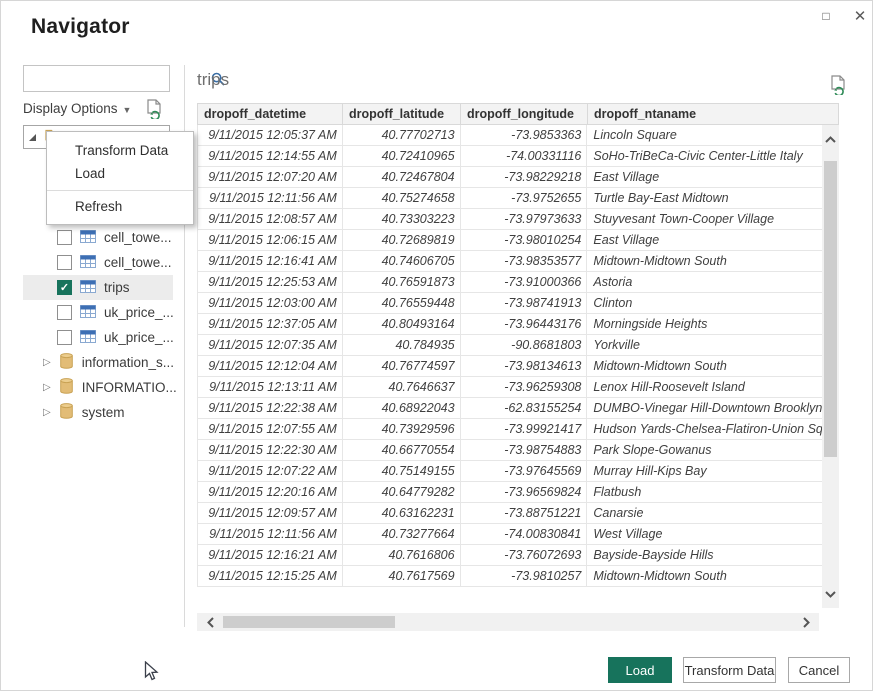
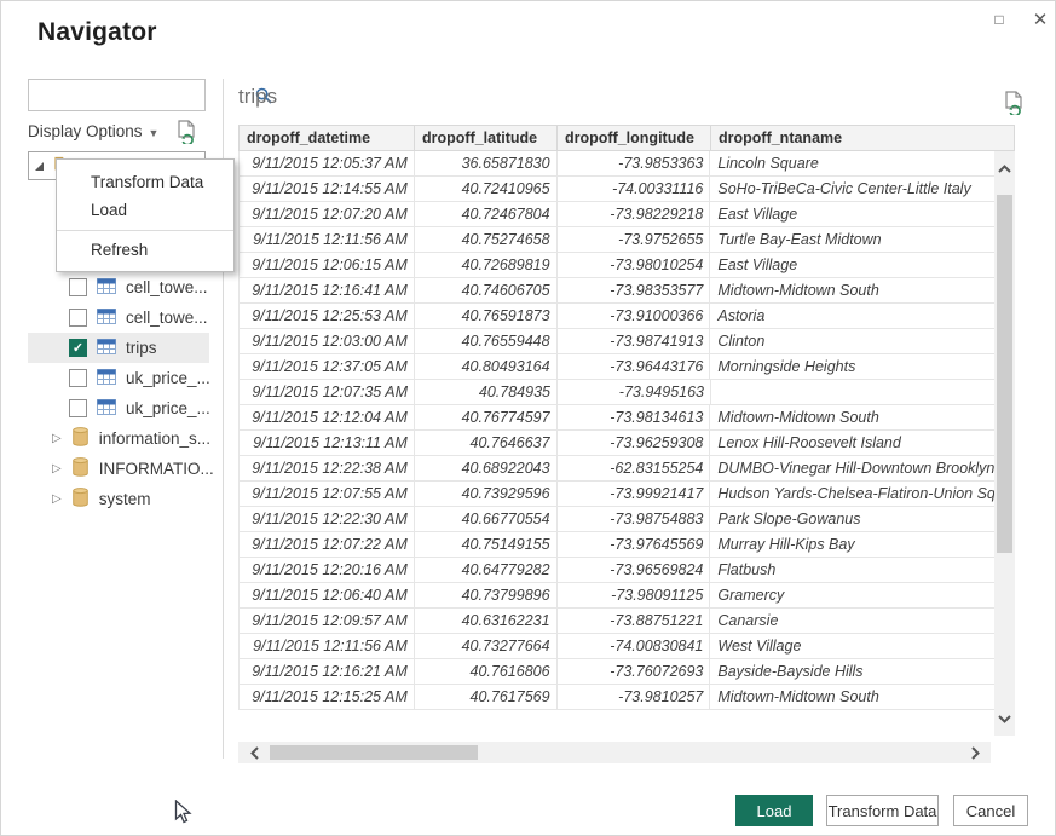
  Navigator
  □
  ✕
  Display Options
  ▼
  cell_towe...
  cell_towe...
  ✓
  trips
  uk_price_...
  uk_price_...
  ▷
  information_s...
  ▷
  INFORMATIO...
  ▷
  system
  Transform Data
  Load
  Refresh
  trips
  dropoff_datetime
  dropoff_latitude
  dropoff_longitude
  dropoff_ntaname
  9/11/2015 12:05:37 AM
- 40.77702713
+ 36.65871830
  -73.9853363
  Lincoln Square
  9/11/2015 12:14:55 AM
  40.72410965
  -74.00331116
  SoHo-TriBeCa-Civic Center-Little Italy
  9/11/2015 12:07:20 AM
  40.72467804
  -73.98229218
  East Village
  9/11/2015 12:11:56 AM
  40.75274658
  -73.9752655
  Turtle Bay-East Midtown
- 9/11/2015 12:08:57 AM
- 40.73303223
- -73.97973633
- Stuyvesant Town-Cooper Village
  9/11/2015 12:06:15 AM
  40.72689819
  -73.98010254
  East Village
  9/11/2015 12:16:41 AM
  40.74606705
  -73.98353577
  Midtown-Midtown South
  9/11/2015 12:25:53 AM
  40.76591873
  -73.91000366
  Astoria
  9/11/2015 12:03:00 AM
  40.76559448
  -73.98741913
  Clinton
  9/11/2015 12:37:05 AM
  40.80493164
  -73.96443176
  Morningside Heights
  9/11/2015 12:07:35 AM
  40.784935
- -90.8681803
+ -73.9495163
- Yorkville
  9/11/2015 12:12:04 AM
  40.76774597
  -73.98134613
  Midtown-Midtown South
  9/11/2015 12:13:11 AM
  40.7646637
  -73.96259308
  Lenox Hill-Roosevelt Island
  9/11/2015 12:22:38 AM
  40.68922043
  -62.83155254
  DUMBO-Vinegar Hill-Downtown Brooklyn
  9/11/2015 12:07:55 AM
  40.73929596
  -73.99921417
  Hudson Yards-Chelsea-Flatiron-Union Sq
  9/11/2015 12:22:30 AM
  40.66770554
  -73.98754883
  Park Slope-Gowanus
  9/11/2015 12:07:22 AM
  40.75149155
  -73.97645569
  Murray Hill-Kips Bay
  9/11/2015 12:20:16 AM
  40.64779282
  -73.96569824
  Flatbush
+ 9/11/2015 12:06:40 AM
+ 40.73799896
+ -73.98091125
+ Gramercy
  9/11/2015 12:09:57 AM
  40.63162231
  -73.88751221
  Canarsie
  9/11/2015 12:11:56 AM
  40.73277664
  -74.00830841
  West Village
  9/11/2015 12:16:21 AM
  40.7616806
  -73.76072693
  Bayside-Bayside Hills
  9/11/2015 12:15:25 AM
  40.7617569
  -73.9810257
  Midtown-Midtown South
  Load
  Transform Data
  Cancel
